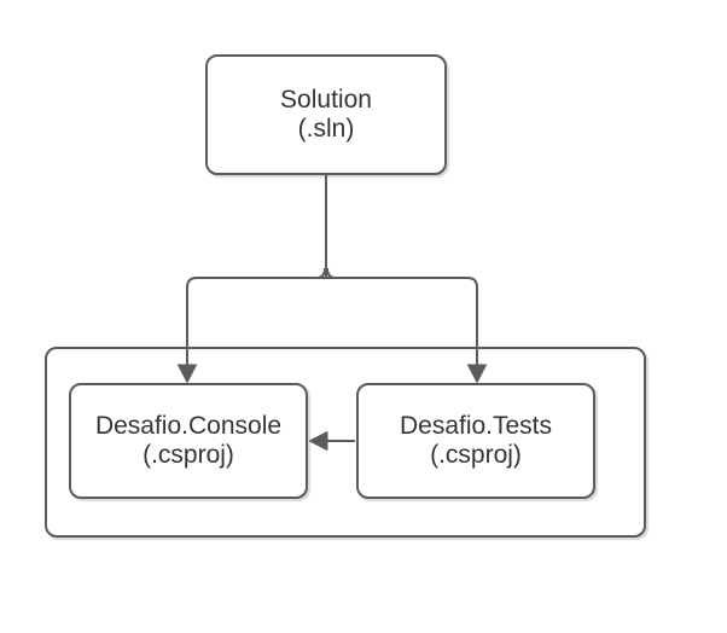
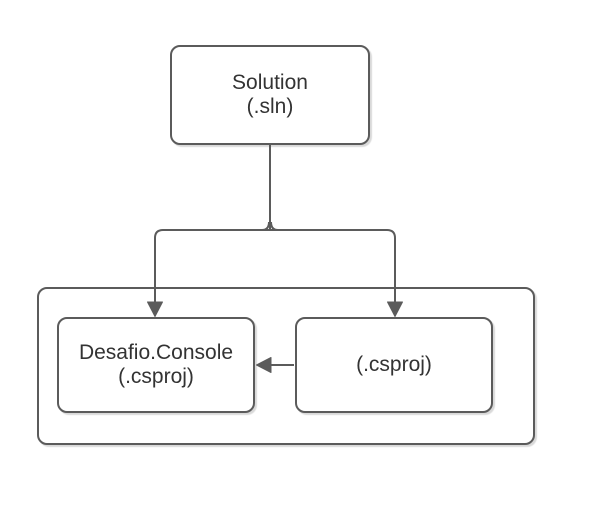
  Solution
  (.sln)
  Desafio.Console
  (.csproj)
- Desafio.Tests
  (.csproj)
